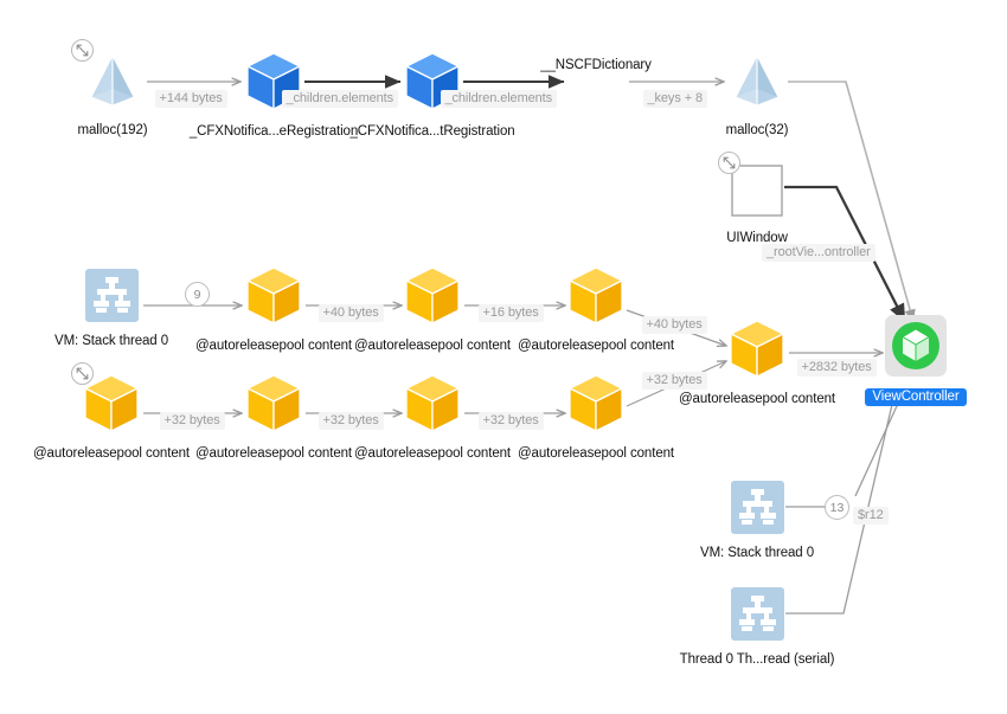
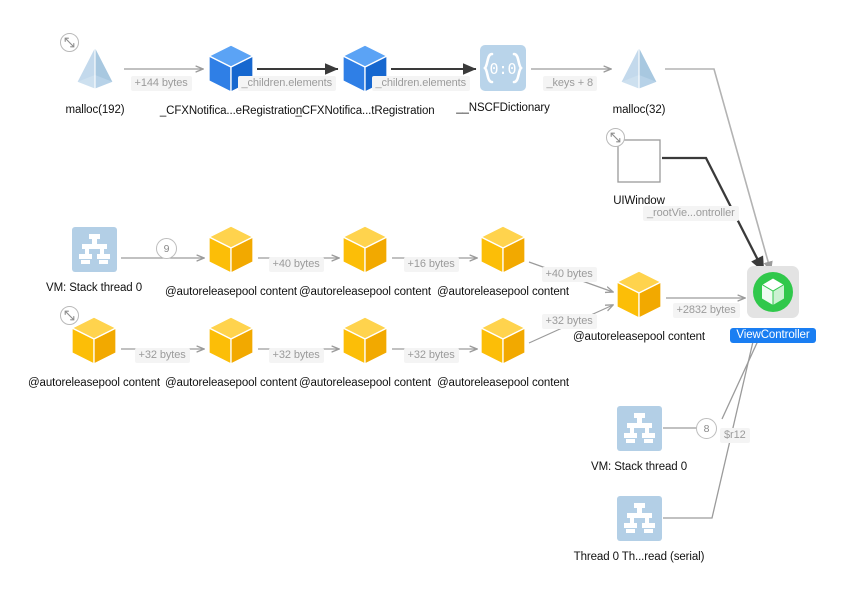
  malloc(192)
  _CFXNotifica...eRegistration
  _CFXNotifica...tRegistration
+ 0:0
  __NSCFDictionary
  malloc(32)
  UIWindow
  VM: Stack thread 0
  @autoreleasepool content
  @autoreleasepool content
  @autoreleasepool content
  @autoreleasepool content
  @autoreleasepool content
  @autoreleasepool content
  @autoreleasepool content
  @autoreleasepool content
  ViewController
  VM: Stack thread 0
  Thread 0 Th...read (serial)
  +144 bytes
  _children.elements
  _children.elements
  _keys + 8
  _rootVie...ontroller
  +40 bytes
  +16 bytes
  +40 bytes
  +32 bytes
  +32 bytes
  +32 bytes
  +32 bytes
  +2832 bytes
  $r12
  9
- 13
+ 8
